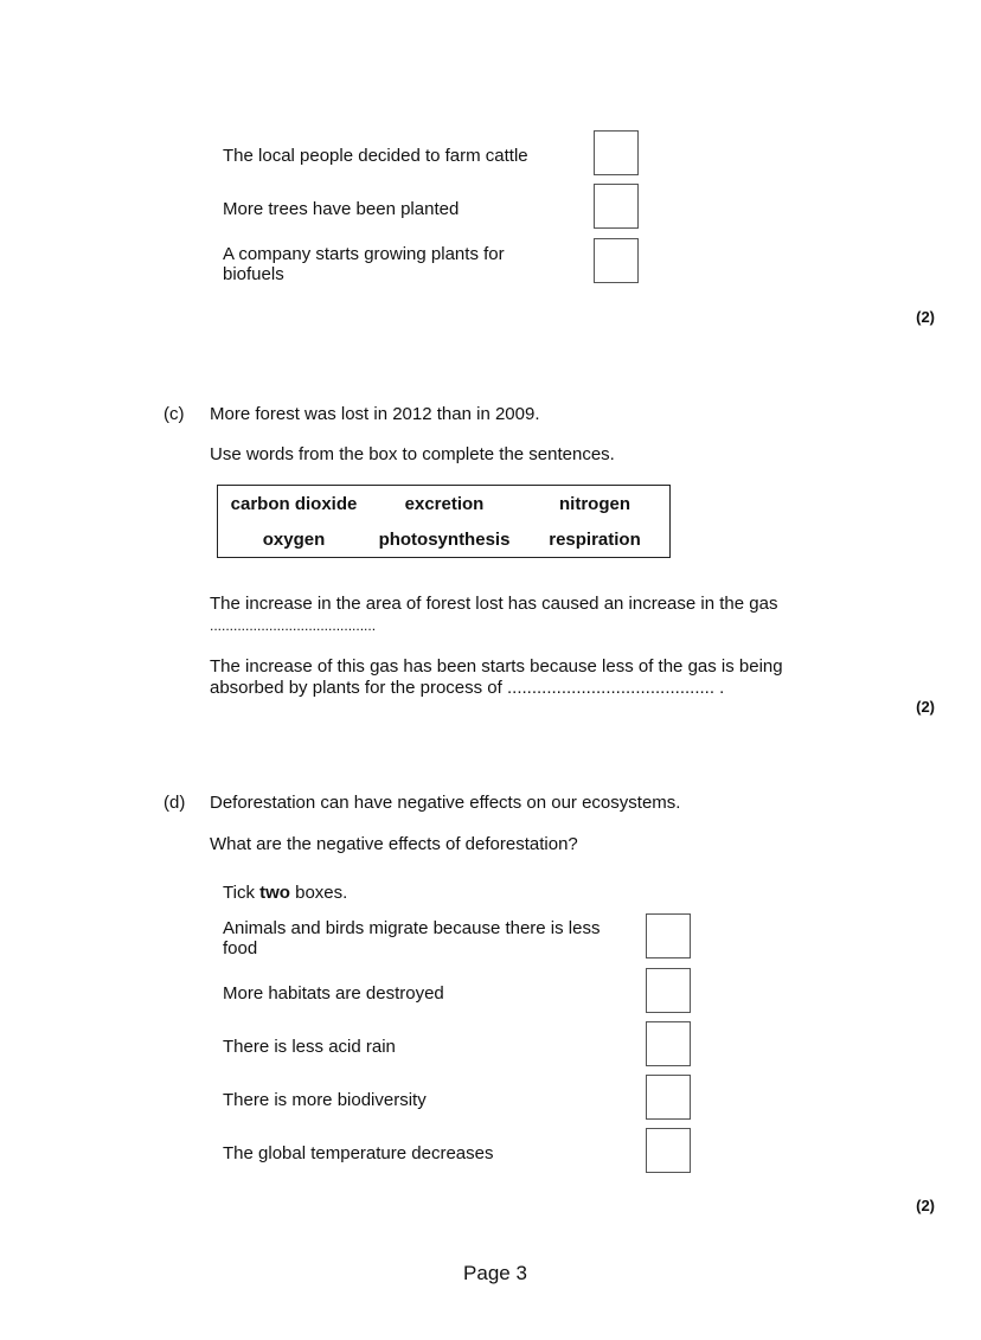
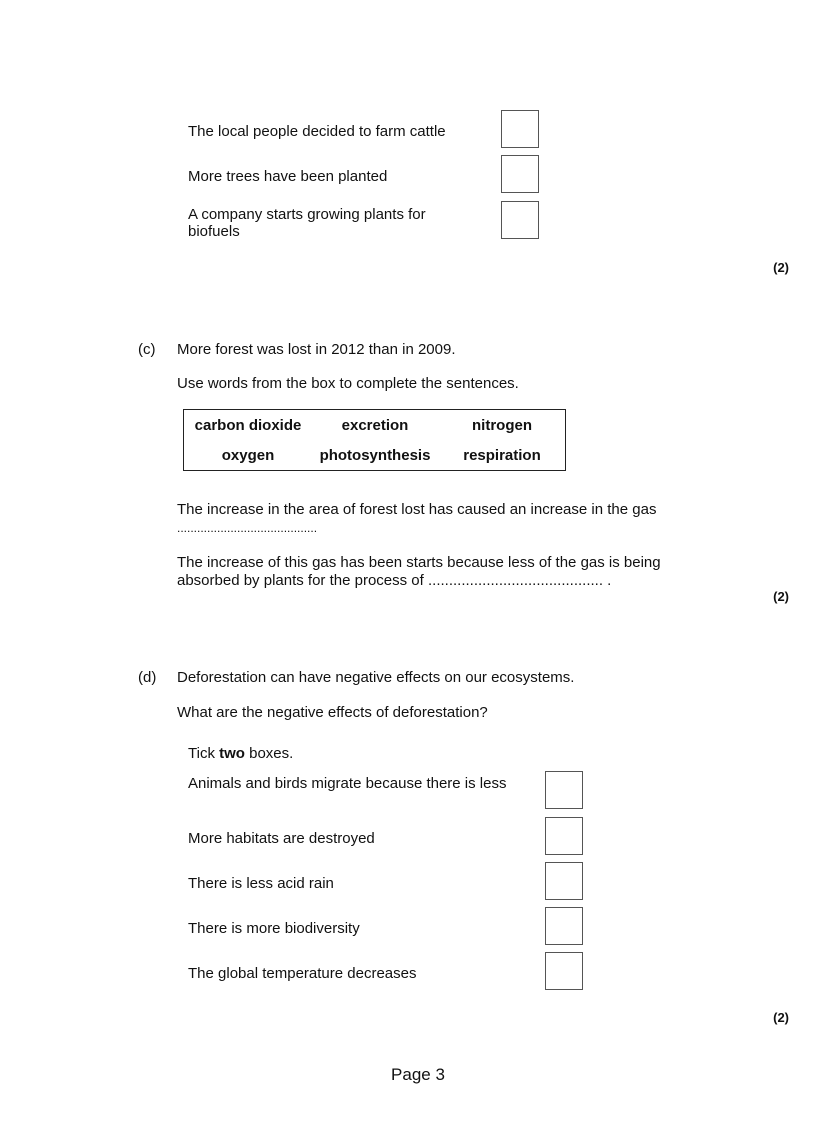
  The local people decided to farm cattle
  More trees have been planted
  A company starts growing plants for
  biofuels
  (2)
  (c)
  More forest was lost in 2012 than in 2009.
  Use words from the box to complete the sentences.
  carbon dioxide
  excretion
  nitrogen
  oxygen
  photosynthesis
  respiration
  The increase in the area of forest lost has caused an increase in the gas
  ..........................................
  The increase of this gas has been starts because less of the gas is being
  absorbed by plants for the process of .......................................... .
  (2)
  (d)
  Deforestation can have negative effects on our ecosystems.
  What are the negative effects of deforestation?
  Tick two boxes.
  Animals and birds migrate because there is less
- food
  More habitats are destroyed
  There is less acid rain
  There is more biodiversity
  The global temperature decreases
  (2)
  Page 3
